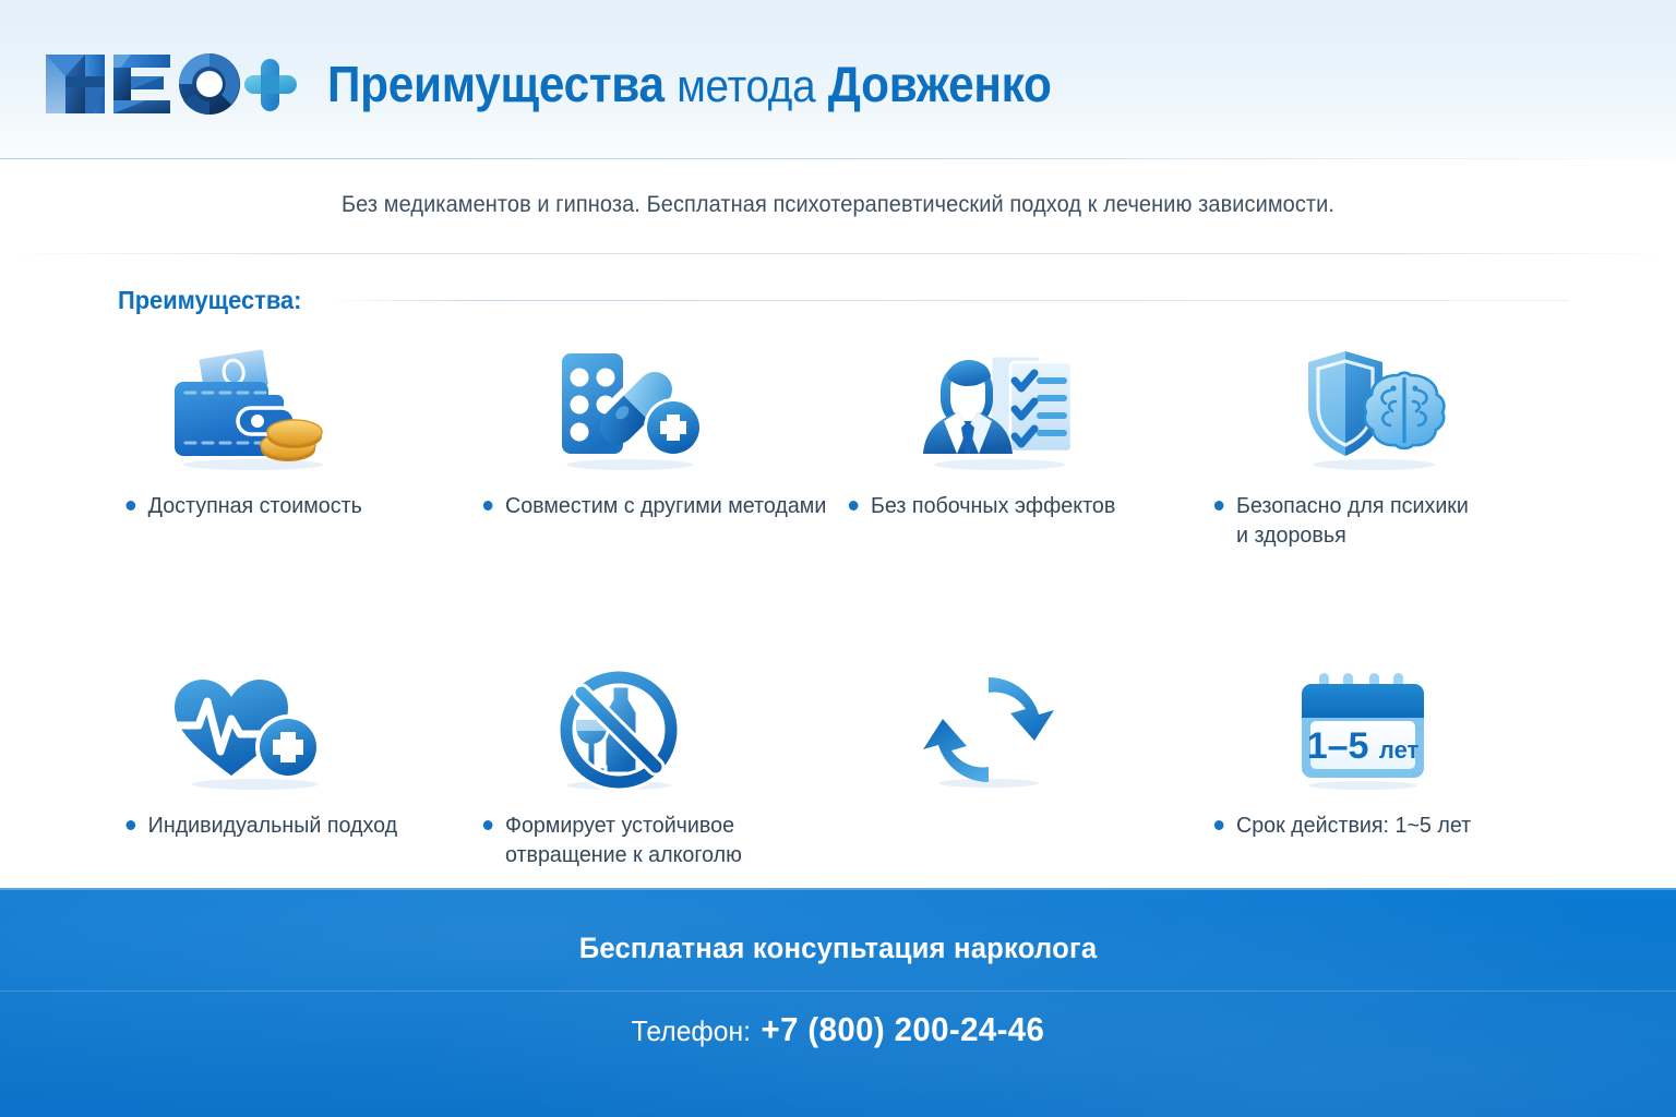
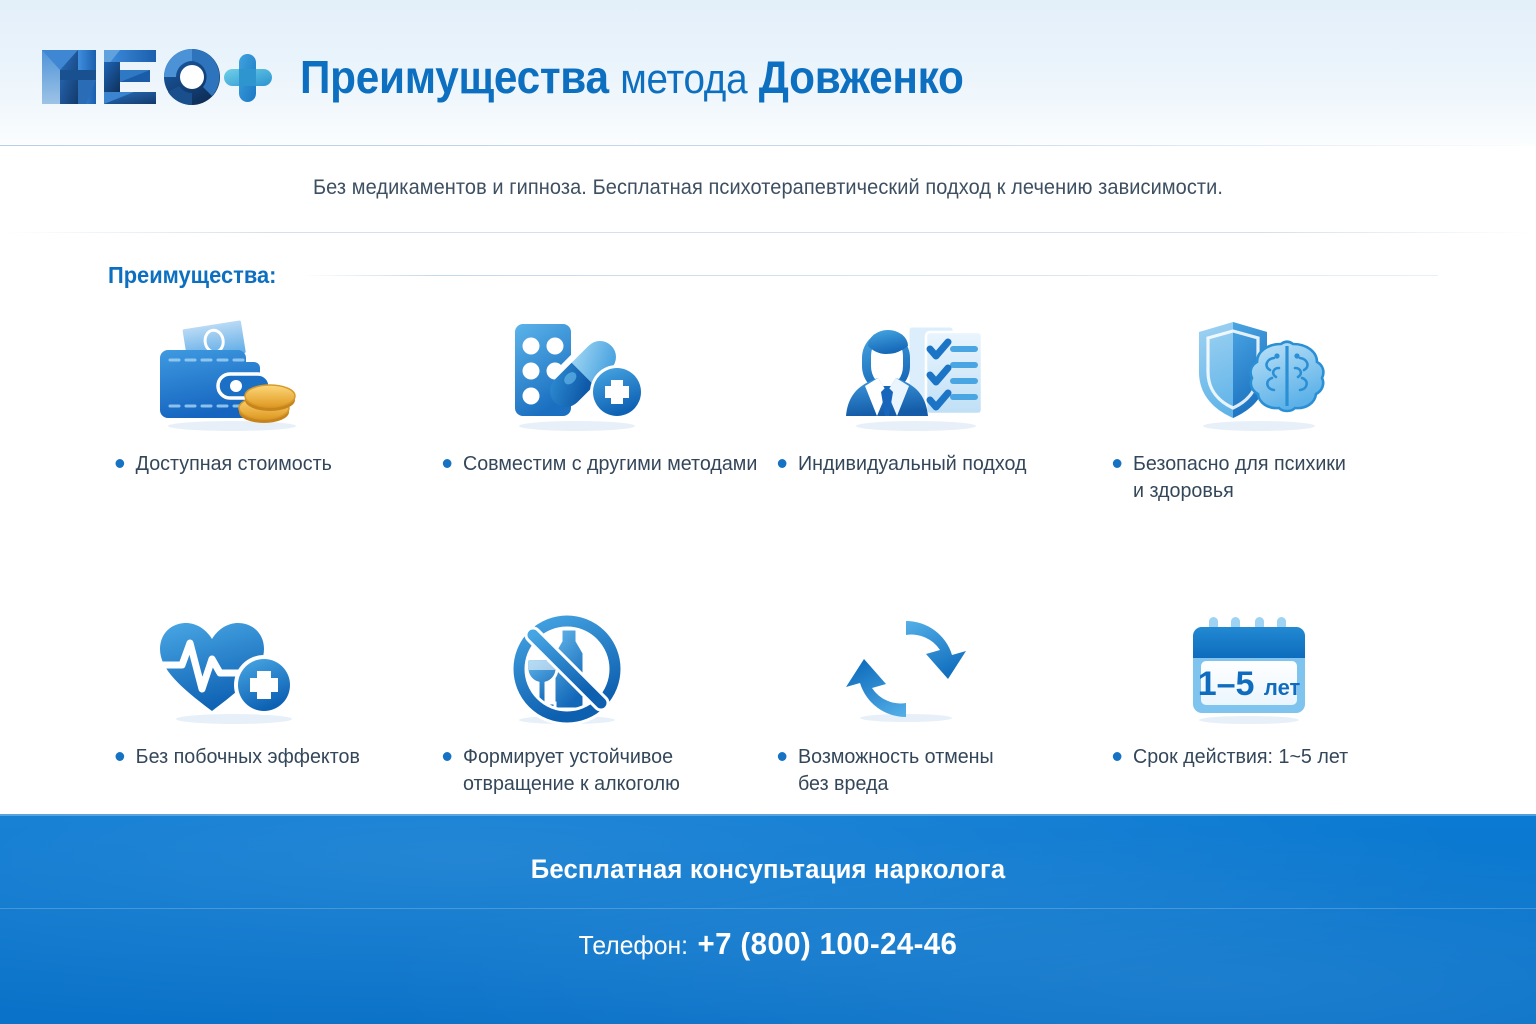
  Преимущества метода Довженко
  Без медикаментов и гипноза. Бесплатная психотерапевтический подход к лечению зависимости.
  Преимущества:
  Доступная стоимость
  Совместим с другими методами
- Без побочных эффектов
+ Индивидуальный подход
  Безопасно для психики
  и здоровья
- Индивидуальный подход
+ Без побочных эффектов
  Формирует устойчивое
  отвращение к алкоголю
+ Возможность отмены
+ без вреда
  1–5 лет
  Срок действия: 1~5 лет
  Бесплатная консупьтация нарколога
- Телефон: +7 (800) 200-24-46
+ Телефон: +7 (800) 100-24-46
